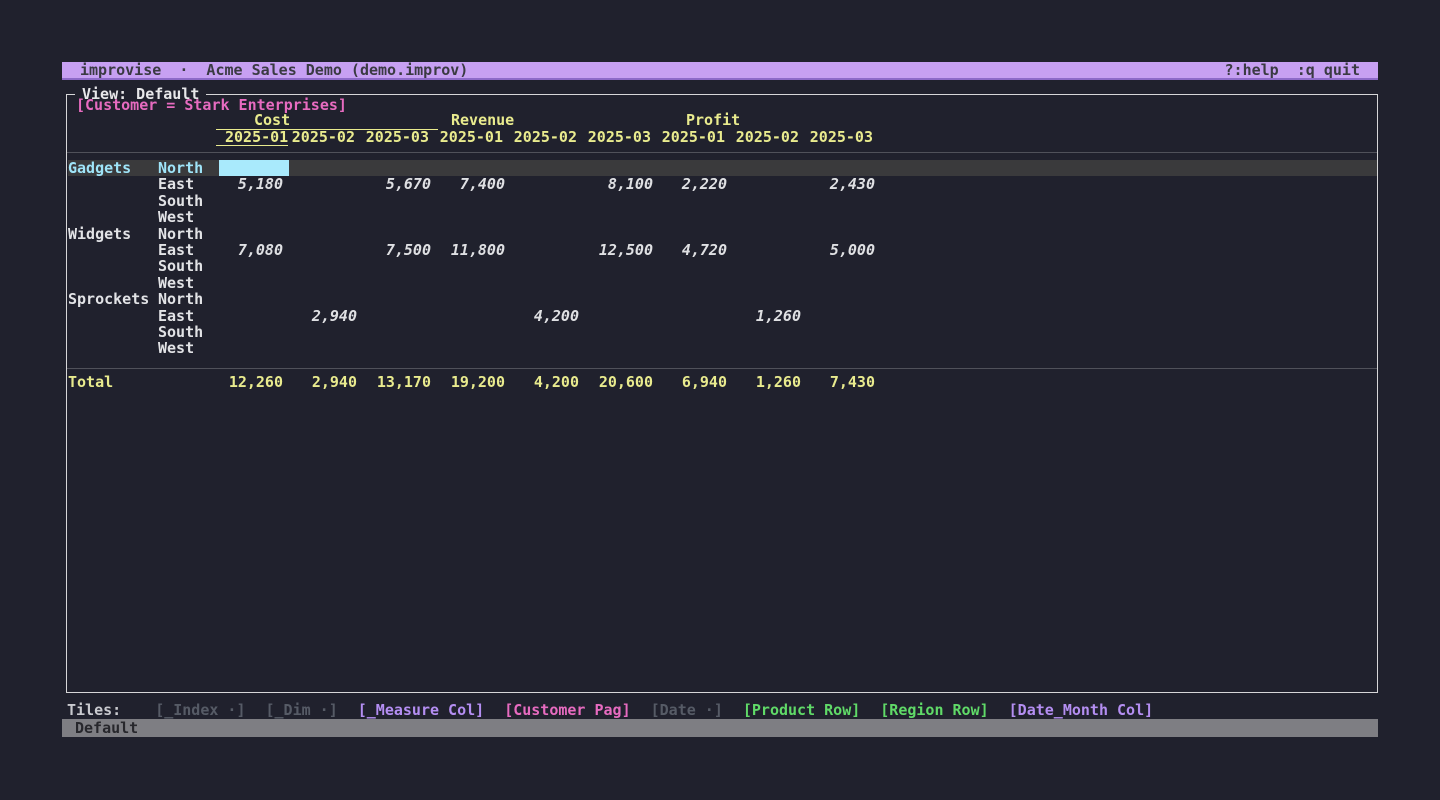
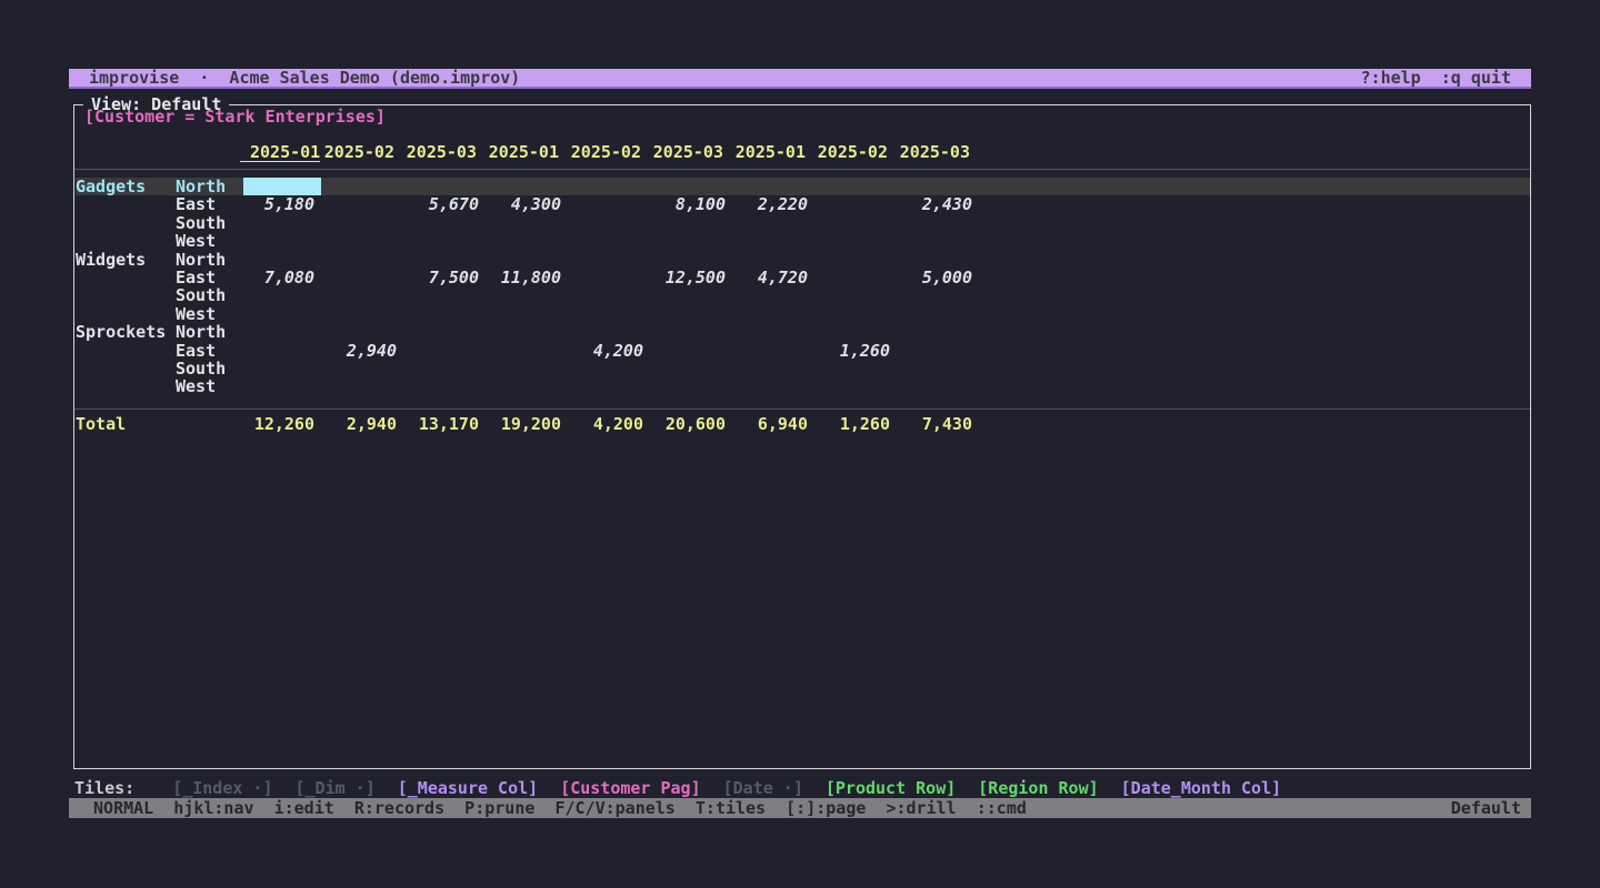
  improvise · Acme Sales Demo (demo.improv)
  ?:help :q quit
  View: Default
  [Customer = Stark Enterprises]
- Cost
- Revenue
- Profit
  2025-01
  2025-02
  2025-03
  2025-01
  2025-02
  2025-03
  2025-01
  2025-02
  2025-03
  Gadgets
  North
  East
  5,180
  5,670
- 7,400
+ 4,300
  8,100
  2,220
  2,430
  South
  West
  Widgets
  North
  East
  7,080
  7,500
  11,800
  12,500
  4,720
  5,000
  South
  West
  Sprockets
  North
  East
  2,940
  4,200
  1,260
  South
  West
  Total
  12,260
  2,940
  13,170
  19,200
  4,200
  20,600
  6,940
  1,260
  7,430
  Tiles:
  [_Index ·]
  [_Dim ·]
  [_Measure Col]
  [Customer Pag]
  [Date ·]
  [Product Row]
  [Region Row]
  [Date_Month Col]
+ NORMAL hjkl:nav i:edit R:records P:prune F/C/V:panels T:tiles [:]:page >:drill ::cmd
  Default
